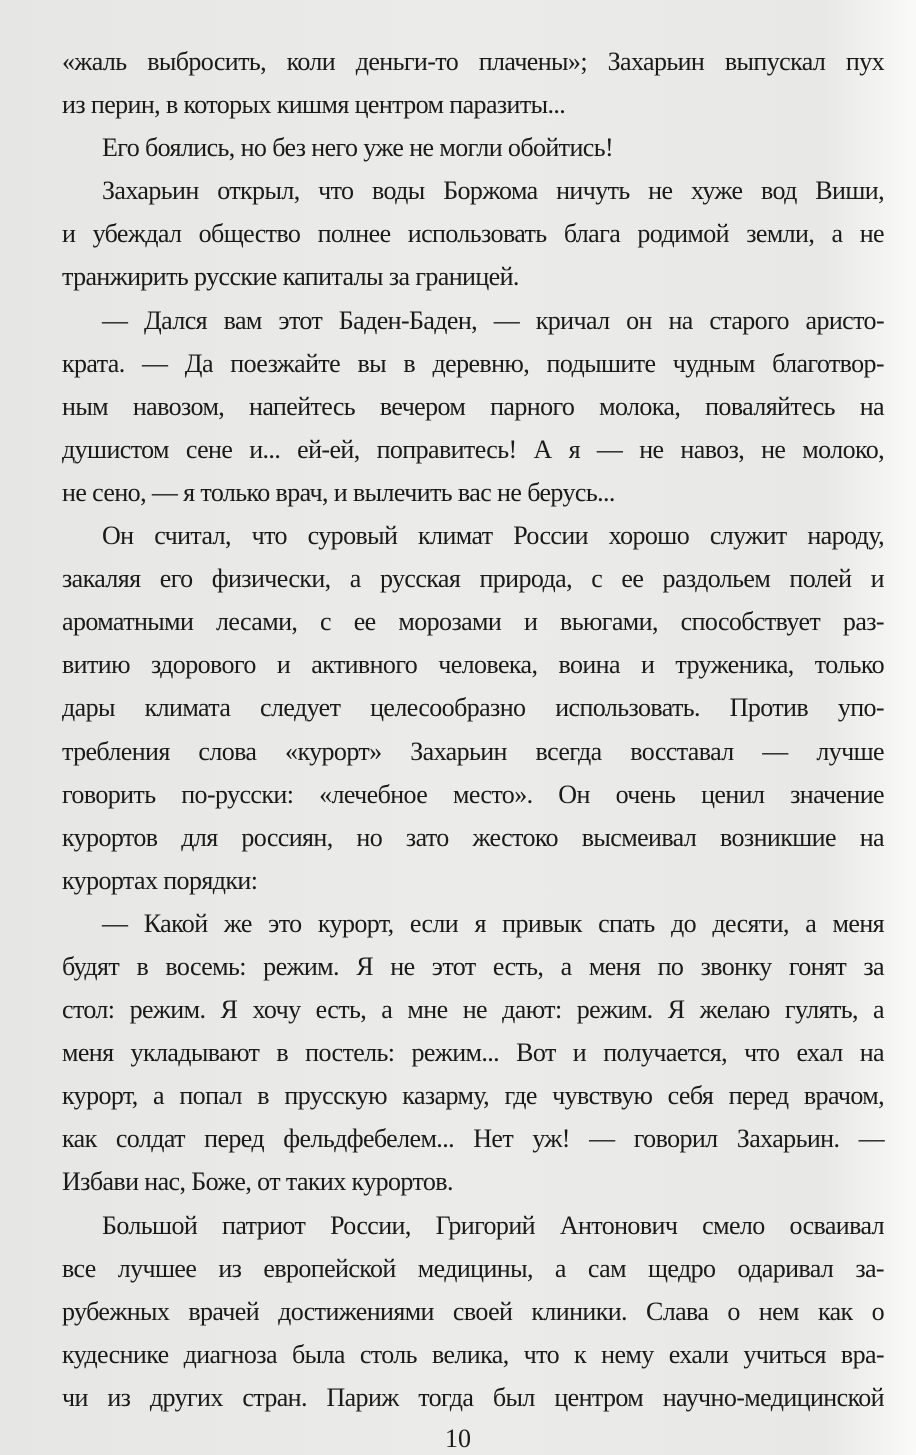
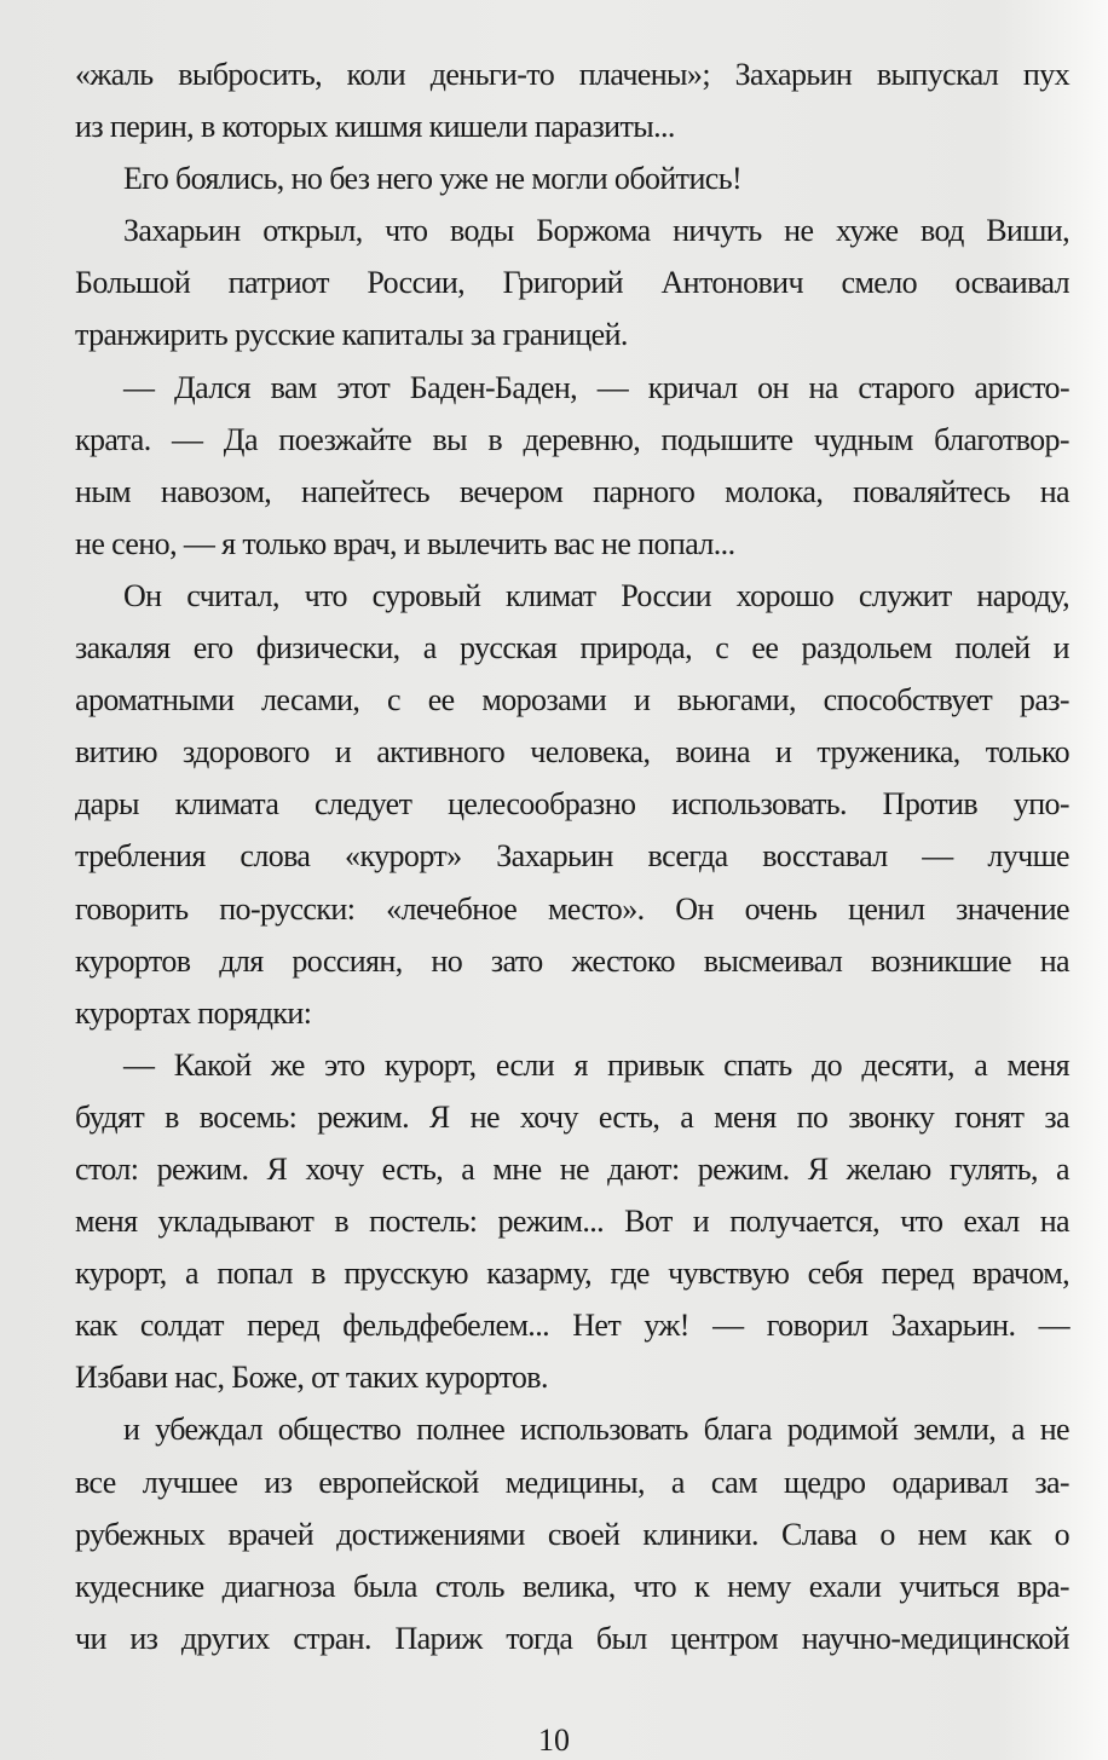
  «жаль выбросить, коли деньги-то плачены»; Захарьин выпускал пух
- из перин, в которых кишмя центром паразиты...
+ из перин, в которых кишмя кишели паразиты...
  Его боялись, но без него уже не могли обойтись!
  Захарьин открыл, что воды Боржома ничуть не хуже вод Виши,
- и убеждал общество полнее использовать блага родимой земли, а не
+ Большой патриот России, Григорий Антонович смело осваивал
  транжирить русские капиталы за границей.
  — Дался вам этот Баден-Баден, — кричал он на старого аристо-
  крата. — Да поезжайте вы в деревню, подышите чудным благотвор-
  ным навозом, напейтесь вечером парного молока, поваляйтесь на
- душистом сене и... ей-ей, поправитесь! А я — не навоз, не молоко,
- не сено, — я только врач, и вылечить вас не берусь...
+ не сено, — я только врач, и вылечить вас не попал...
  Он считал, что суровый климат России хорошо служит народу,
  закаляя его физически, а русская природа, с ее раздольем полей и
  ароматными лесами, с ее морозами и вьюгами, способствует раз-
  витию здорового и активного человека, воина и труженика, только
  дары климата следует целесообразно использовать. Против упо-
  требления слова «курорт» Захарьин всегда восставал — лучше
  говорить по-русски: «лечебное место». Он очень ценил значение
  курортов для россиян, но зато жестоко высмеивал возникшие на
  курортах порядки:
  — Какой же это курорт, если я привык спать до десяти, а меня
- будят в восемь: режим. Я не этот есть, а меня по звонку гонят за
+ будят в восемь: режим. Я не хочу есть, а меня по звонку гонят за
  стол: режим. Я хочу есть, а мне не дают: режим. Я желаю гулять, а
  меня укладывают в постель: режим... Вот и получается, что ехал на
  курорт, а попал в прусскую казарму, где чувствую себя перед врачом,
  как солдат перед фельдфебелем... Нет уж! — говорил Захарьин. —
  Избави нас, Боже, от таких курортов.
- Большой патриот России, Григорий Антонович смело осваивал
+ и убеждал общество полнее использовать блага родимой земли, а не
  все лучшее из европейской медицины, а сам щедро одаривал за-
  рубежных врачей достижениями своей клиники. Слава о нем как о
  кудеснике диагноза была столь велика, что к нему ехали учиться вра-
  чи из других стран. Париж тогда был центром научно-медицинской
  10
